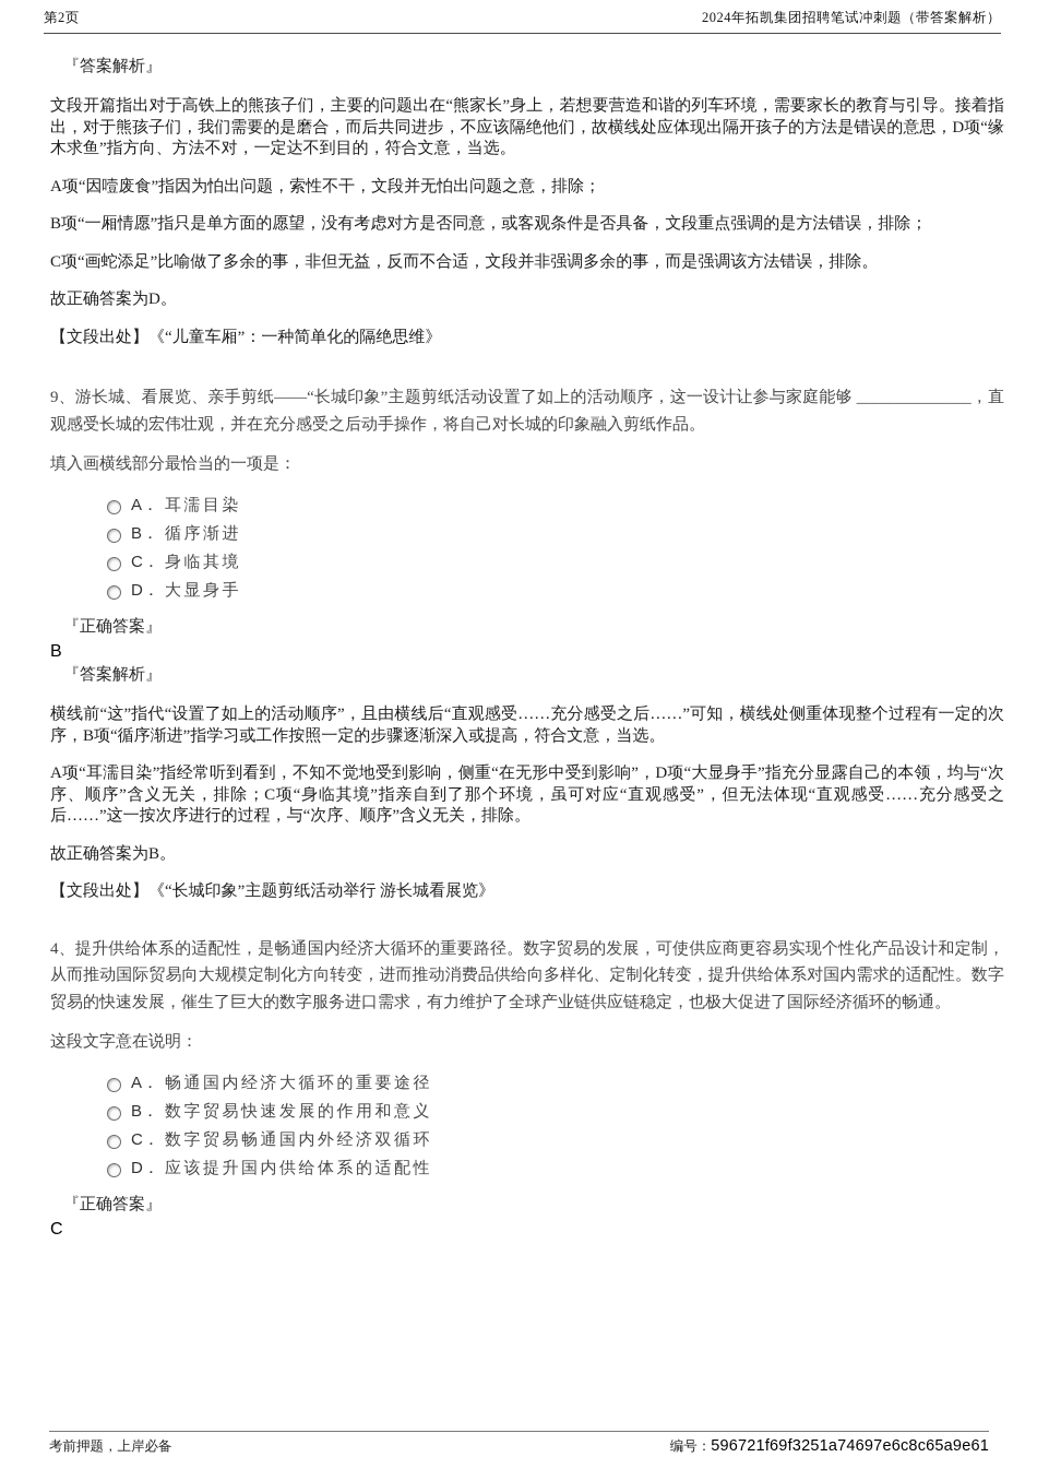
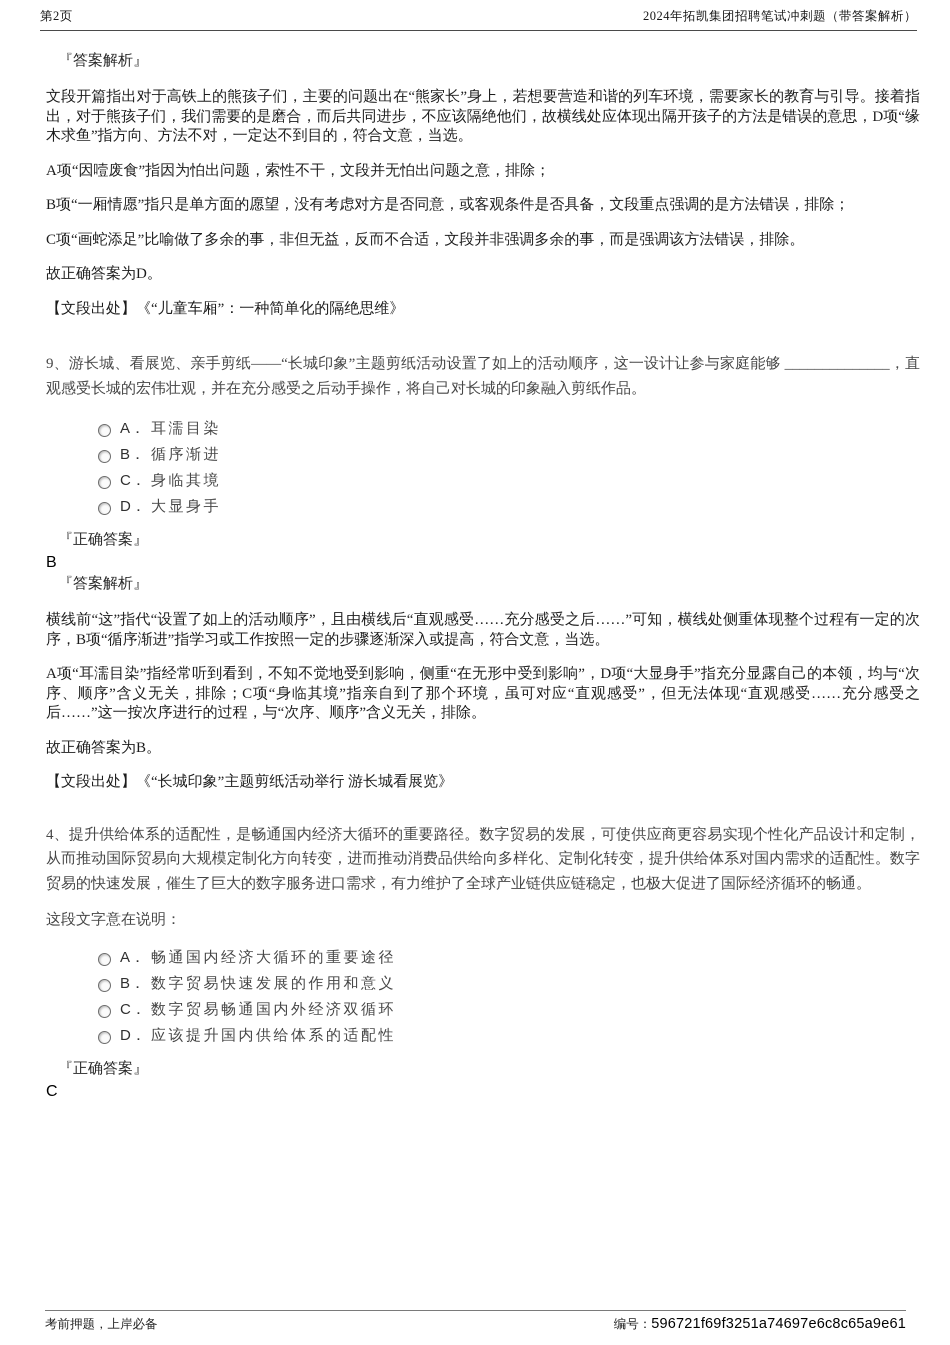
  第2页
  2024年拓凯集团招聘笔试冲刺题（带答案解析）
  『答案解析』
  文段开篇指出对于高铁上的熊孩子们，主要的问题出在“熊家长”身上，若想要营造和谐的列车环境，需要家长的教育与引导。接着指出，对于熊孩子们，我们需要的是磨合，而后共同进步，不应该隔绝他们，故横线处应体现出隔开孩子的方法是错误的意思，D项“缘木求鱼”指方向、方法不对，一定达不到目的，符合文意，当选。
  A项“因噎废食”指因为怕出问题，索性不干，文段并无怕出问题之意，排除；
  B项“一厢情愿”指只是单方面的愿望，没有考虑对方是否同意，或客观条件是否具备，文段重点强调的是方法错误，排除；
  C项“画蛇添足”比喻做了多余的事，非但无益，反而不合适，文段并非强调多余的事，而是强调该方法错误，排除。
  故正确答案为D。
  【文段出处】《“儿童车厢”：一种简单化的隔绝思维》
  9、游长城、看展览、亲手剪纸——“长城印象”主题剪纸活动设置了如上的活动顺序，这一设计让参与家庭能够 ______________，直观感受长城的宏伟壮观，并在充分感受之后动手操作，将自己对长城的印象融入剪纸作品。
- 填入画横线部分最恰当的一项是：
  A．
  耳濡目染
  B．
  循序渐进
  C．
  身临其境
  D．
  大显身手
  『正确答案』
  B
  『答案解析』
  横线前“这”指代“设置了如上的活动顺序”，且由横线后“直观感受……充分感受之后……”可知，横线处侧重体现整个过程有一定的次序，B项“循序渐进”指学习或工作按照一定的步骤逐渐深入或提高，符合文意，当选。
  A项“耳濡目染”指经常听到看到，不知不觉地受到影响，侧重“在无形中受到影响”，D项“大显身手”指充分显露自己的本领，均与“次序、顺序”含义无关，排除；C项“身临其境”指亲自到了那个环境，虽可对应“直观感受”，但无法体现“直观感受……充分感受之后……”这一按次序进行的过程，与“次序、顺序”含义无关，排除。
  故正确答案为B。
  【文段出处】《“长城印象”主题剪纸活动举行 游长城看展览》
  4、提升供给体系的适配性，是畅通国内经济大循环的重要路径。数字贸易的发展，可使供应商更容易实现个性化产品设计和定制，从而推动国际贸易向大规模定制化方向转变，进而推动消费品供给向多样化、定制化转变，提升供给体系对国内需求的适配性。数字贸易的快速发展，催生了巨大的数字服务进口需求，有力维护了全球产业链供应链稳定，也极大促进了国际经济循环的畅通。
  这段文字意在说明：
  A．
  畅通国内经济大循环的重要途径
  B．
  数字贸易快速发展的作用和意义
  C．
  数字贸易畅通国内外经济双循环
  D．
  应该提升国内供给体系的适配性
  『正确答案』
  C
  考前押题，上岸必备
  编号：596721f69f3251a74697e6c8c65a9e61
